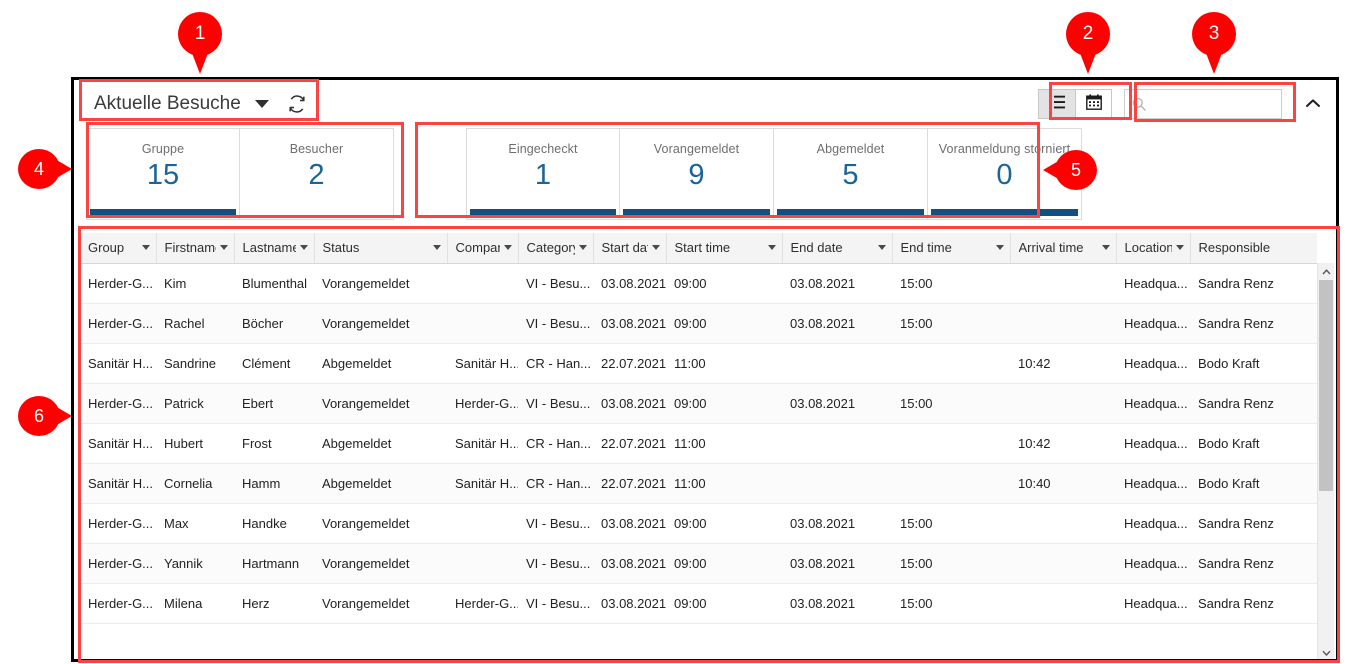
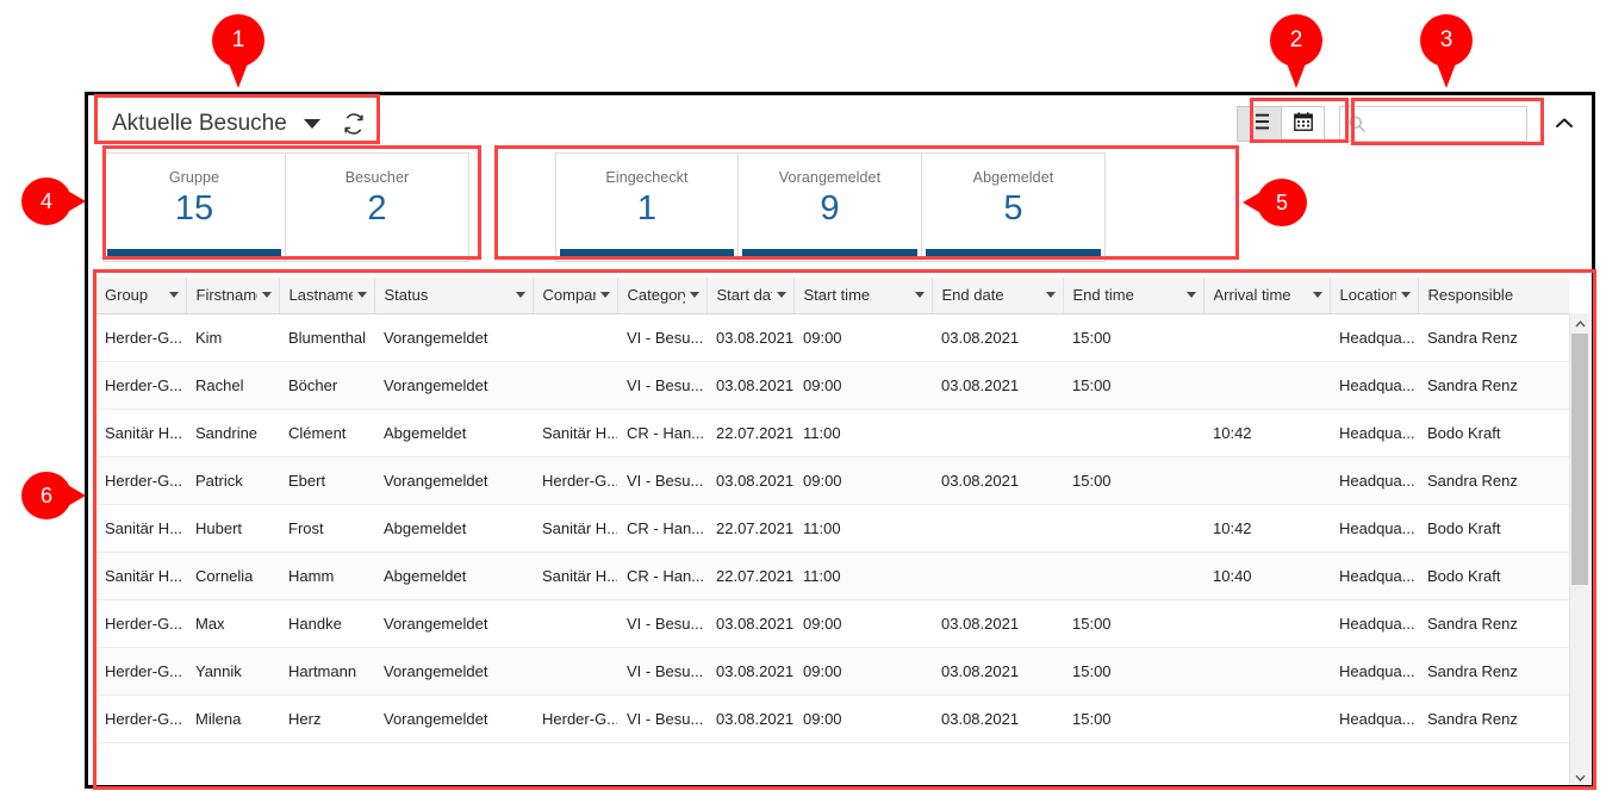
  Aktuelle Besuche
  Gruppe
  15
  Besucher
  2
  Eingecheckt
  1
  Vorangemeldet
  9
  Abgemeldet
  5
- Voranmeldung storniert
- 0
  Group	Firstnam	Lastnam	Status	Compa	Categor	Start da	Start time	End date	End time	Arrival time	Location	Responsible
  Herder-G...	Kim	Blumenthal	Vorangemeldet		VI - Besu...	03.08.2021	09:00	03.08.2021	15:00		Headqua...	Sandra Renz
  Herder-G...	Rachel	Böcher	Vorangemeldet		VI - Besu...	03.08.2021	09:00	03.08.2021	15:00		Headqua...	Sandra Renz
  Sanitär H...	Sandrine	Clément	Abgemeldet	Sanitär H..	CR - Han...	22.07.2021	11:00			10:42	Headqua...	Bodo Kraft
  Herder-G...	Patrick	Ebert	Vorangemeldet	Herder-G..	VI - Besu...	03.08.2021	09:00	03.08.2021	15:00		Headqua...	Sandra Renz
  Sanitär H...	Hubert	Frost	Abgemeldet	Sanitär H..	CR - Han...	22.07.2021	11:00			10:42	Headqua...	Bodo Kraft
  Sanitär H...	Cornelia	Hamm	Abgemeldet	Sanitär H..	CR - Han...	22.07.2021	11:00			10:40	Headqua...	Bodo Kraft
  Herder-G...	Max	Handke	Vorangemeldet		VI - Besu...	03.08.2021	09:00	03.08.2021	15:00		Headqua...	Sandra Renz
  Herder-G...	Yannik	Hartmann	Vorangemeldet		VI - Besu...	03.08.2021	09:00	03.08.2021	15:00		Headqua...	Sandra Renz
  Herder-G...	Milena	Herz	Vorangemeldet	Herder-G..	VI - Besu...	03.08.2021	09:00	03.08.2021	15:00		Headqua...	Sandra Renz
  1
  2
  3
  4
  5
  6
